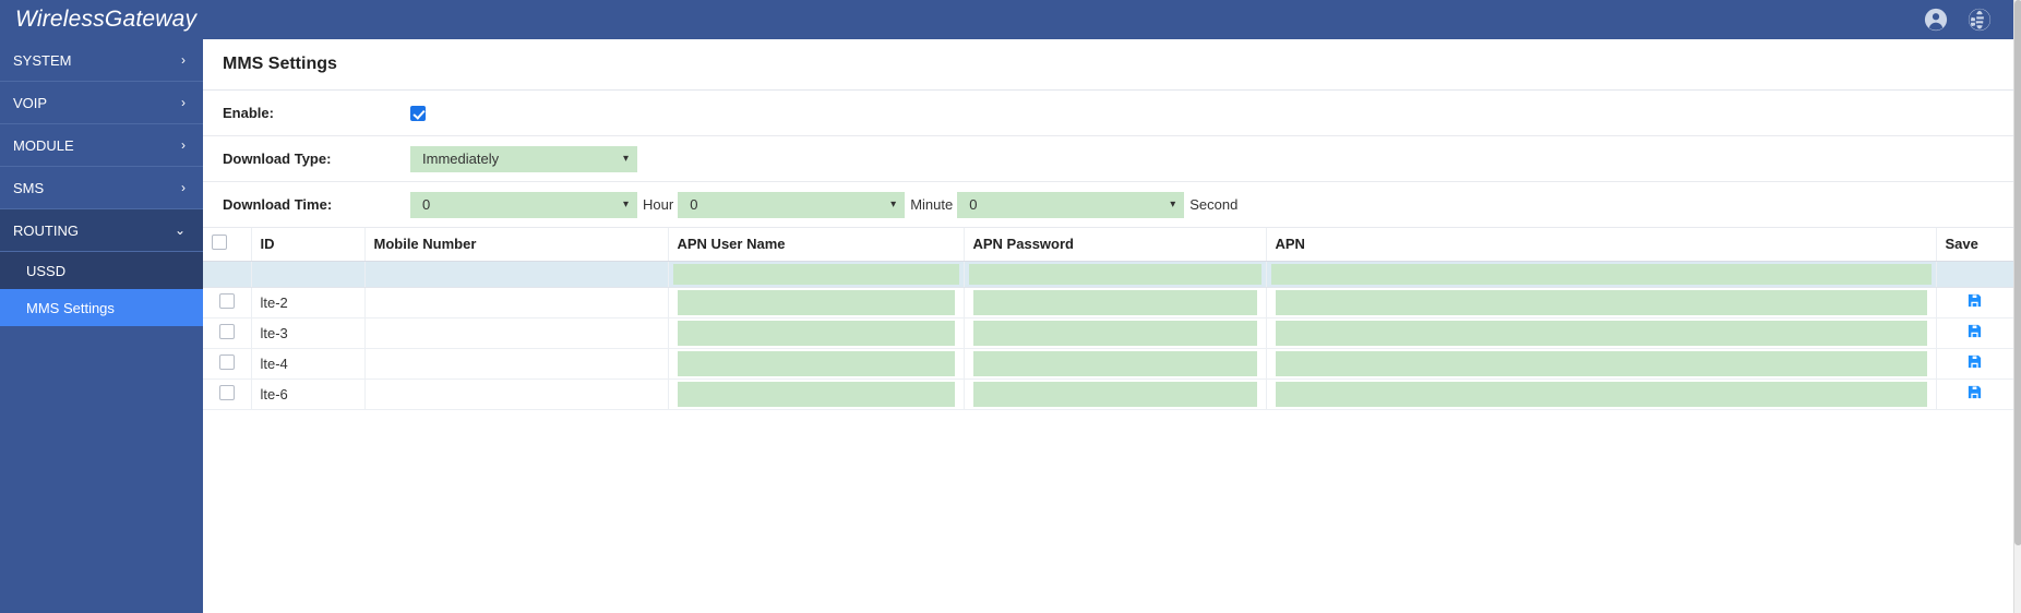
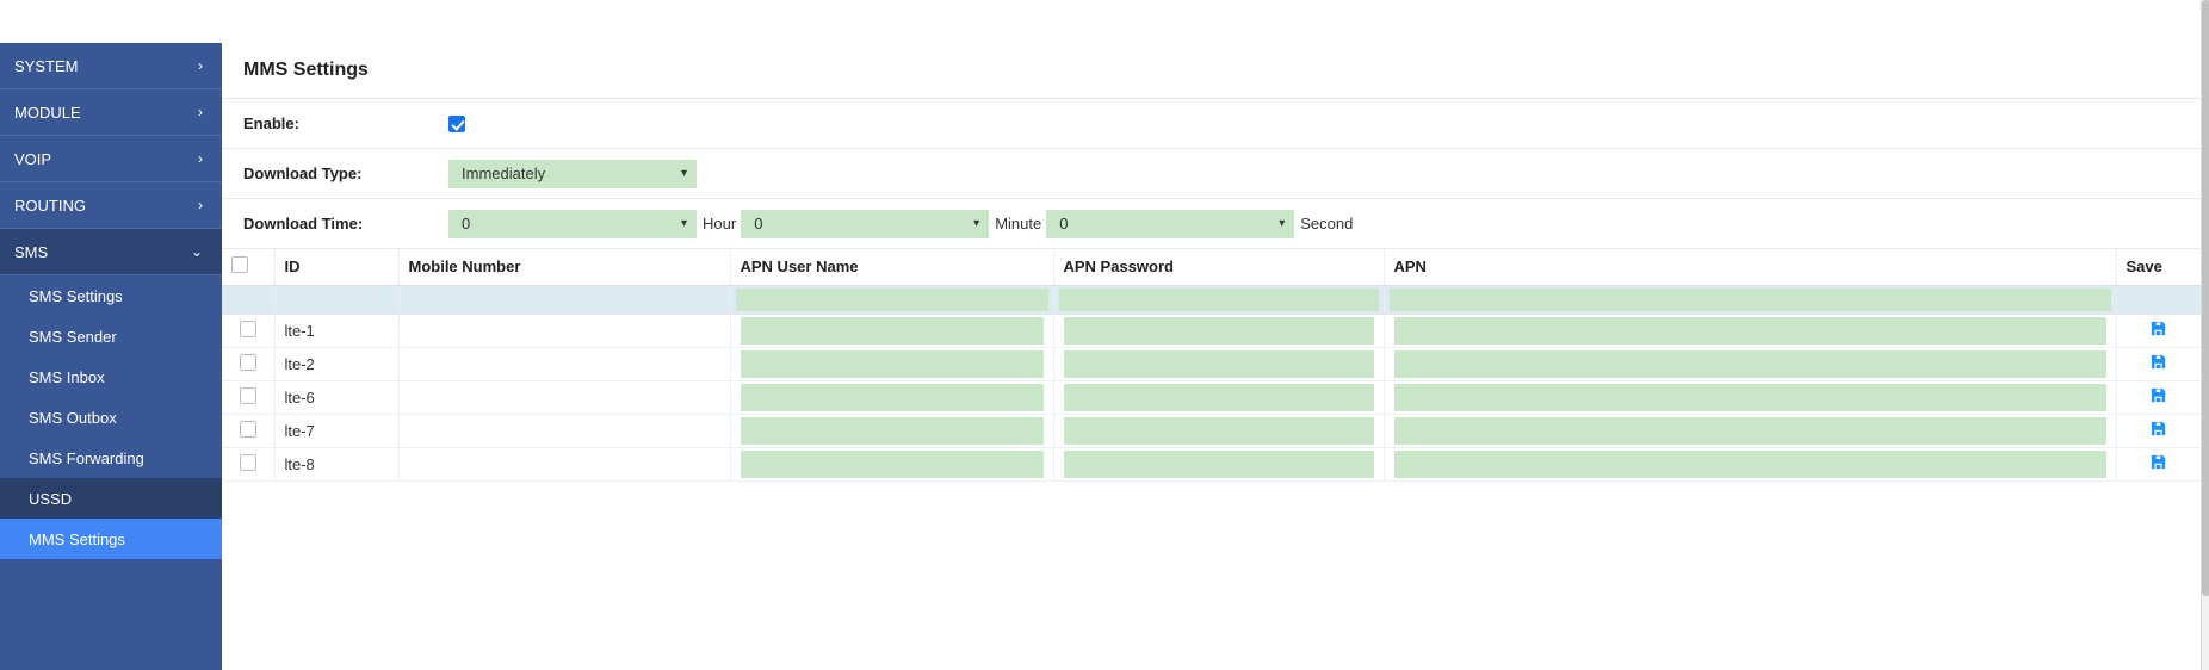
- WirelessGateway
  SYSTEM
  ›
- VOIP
+ MODULE
  ›
- MODULE
+ VOIP
  ›
- SMS
+ ROUTING
  ›
- ROUTING
+ SMS
  ⌄
+ SMS Settings
+ SMS Sender
+ SMS Inbox
+ SMS Outbox
+ SMS Forwarding
  USSD
  MMS Settings
  MMS Settings
  Enable:
  Download Type:
  Immediately
  ▾
  Download Time:
  0
  ▾
  Hour
  0
  ▾
  Minute
  0
  ▾
  Second
  	ID	Mobile Number	APN User Name	APN Password	APN	Save
+ 	lte-1
  	lte-2
- 	lte-3
- 	lte-4
  	lte-6
+ 	lte-7
+ 	lte-8
